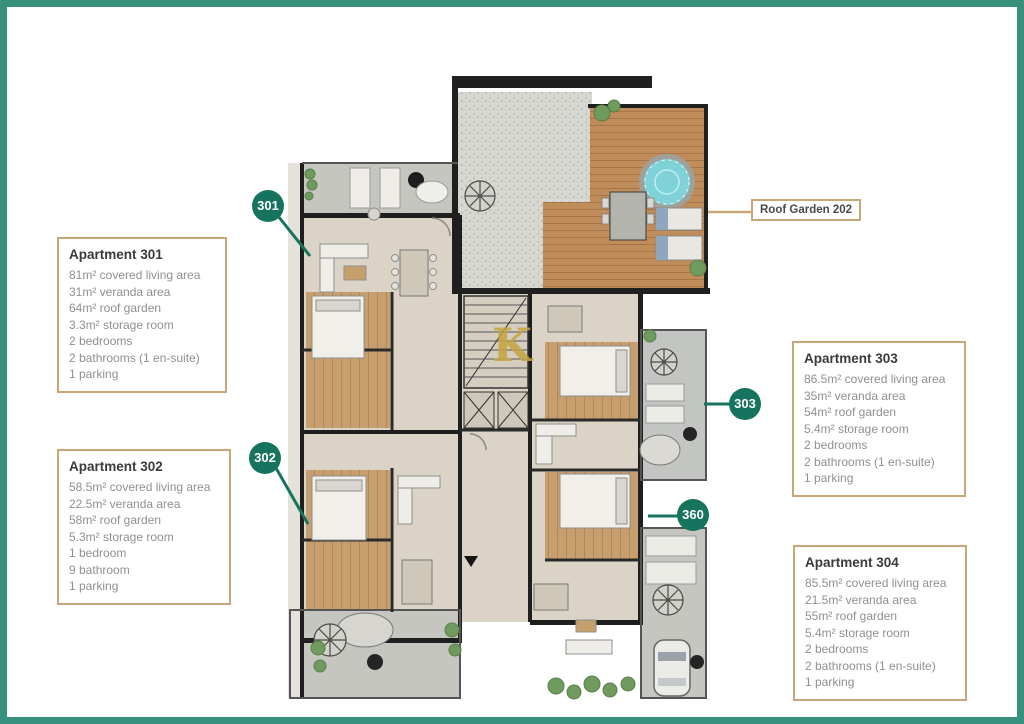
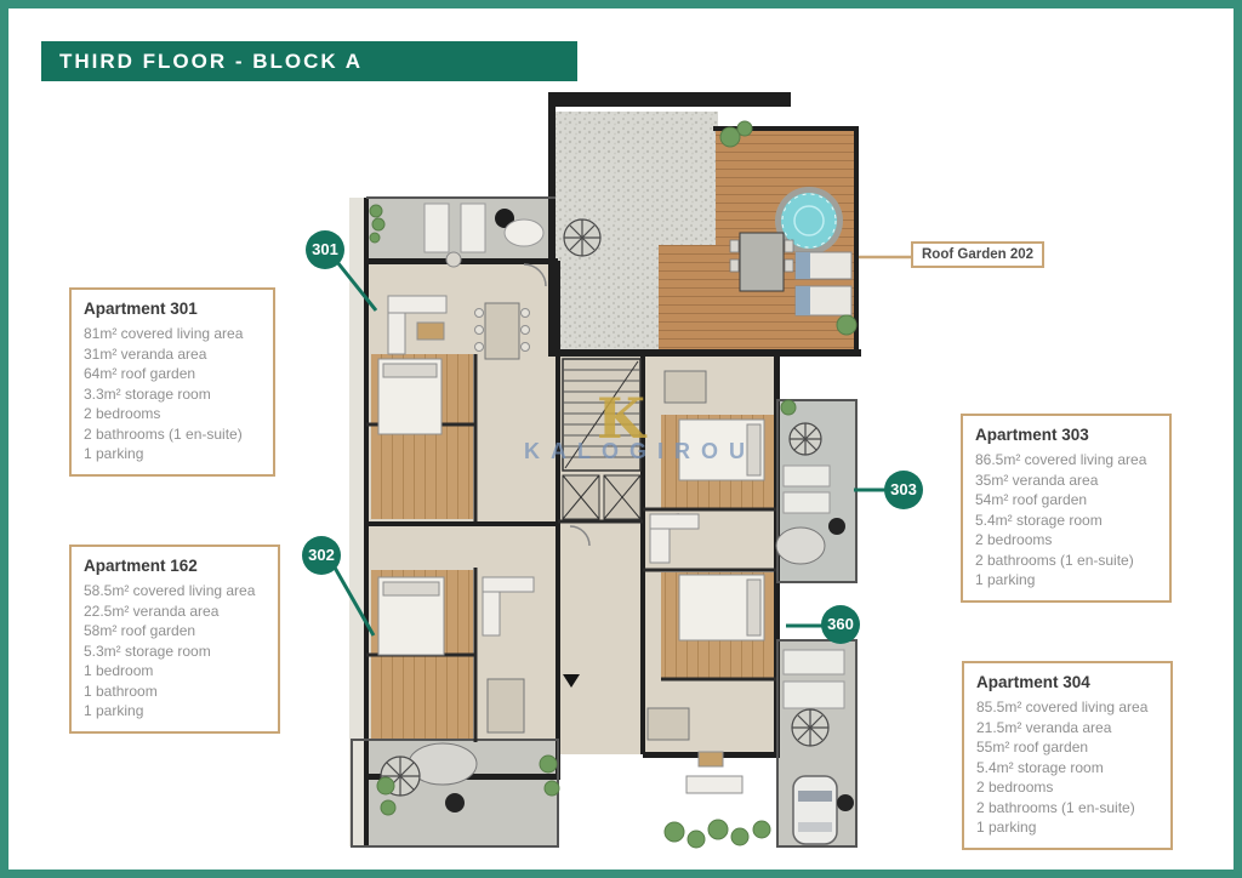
  K
+ KALOGIROU
+ THIRD FLOOR - BLOCK A
  Apartment 301
  81m² covered living area
  31m² veranda area
  64m² roof garden
  3.3m² storage room
  2 bedrooms
  2 bathrooms (1 en-suite)
  1 parking
- Apartment 302
+ Apartment 162
  58.5m² covered living area
  22.5m² veranda area
  58m² roof garden
  5.3m² storage room
  1 bedroom
- 9 bathroom
+ 1 bathroom
  1 parking
  Apartment 303
  86.5m² covered living area
  35m² veranda area
  54m² roof garden
  5.4m² storage room
  2 bedrooms
  2 bathrooms (1 en-suite)
  1 parking
  Apartment 304
  85.5m² covered living area
  21.5m² veranda area
  55m² roof garden
  5.4m² storage room
  2 bedrooms
  2 bathrooms (1 en-suite)
  1 parking
  Roof Garden 202
  301
  302
  303
  360
